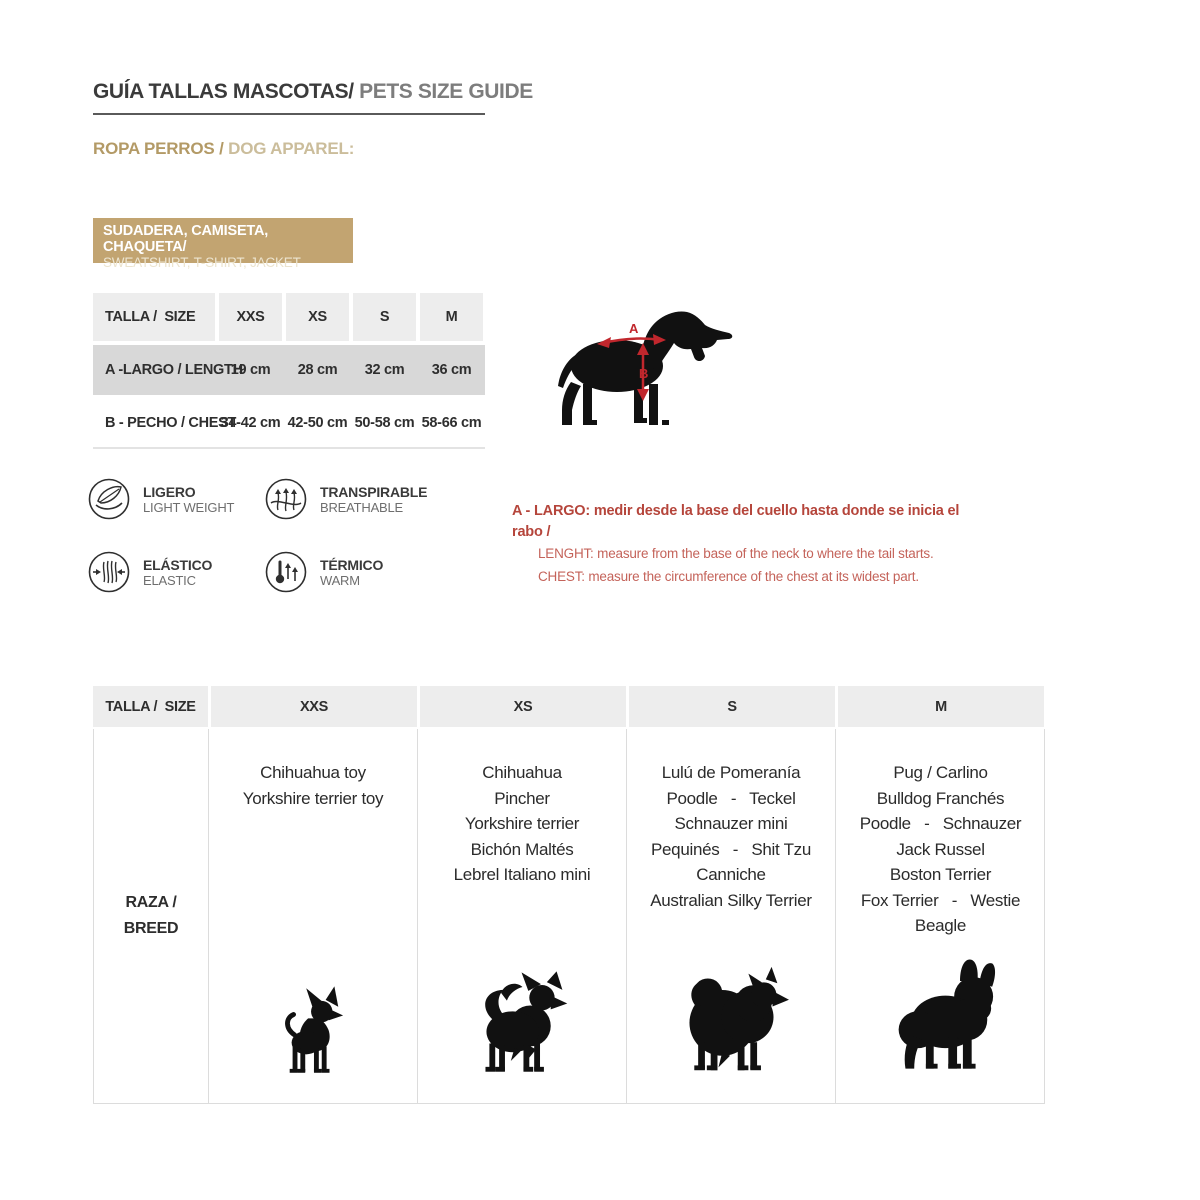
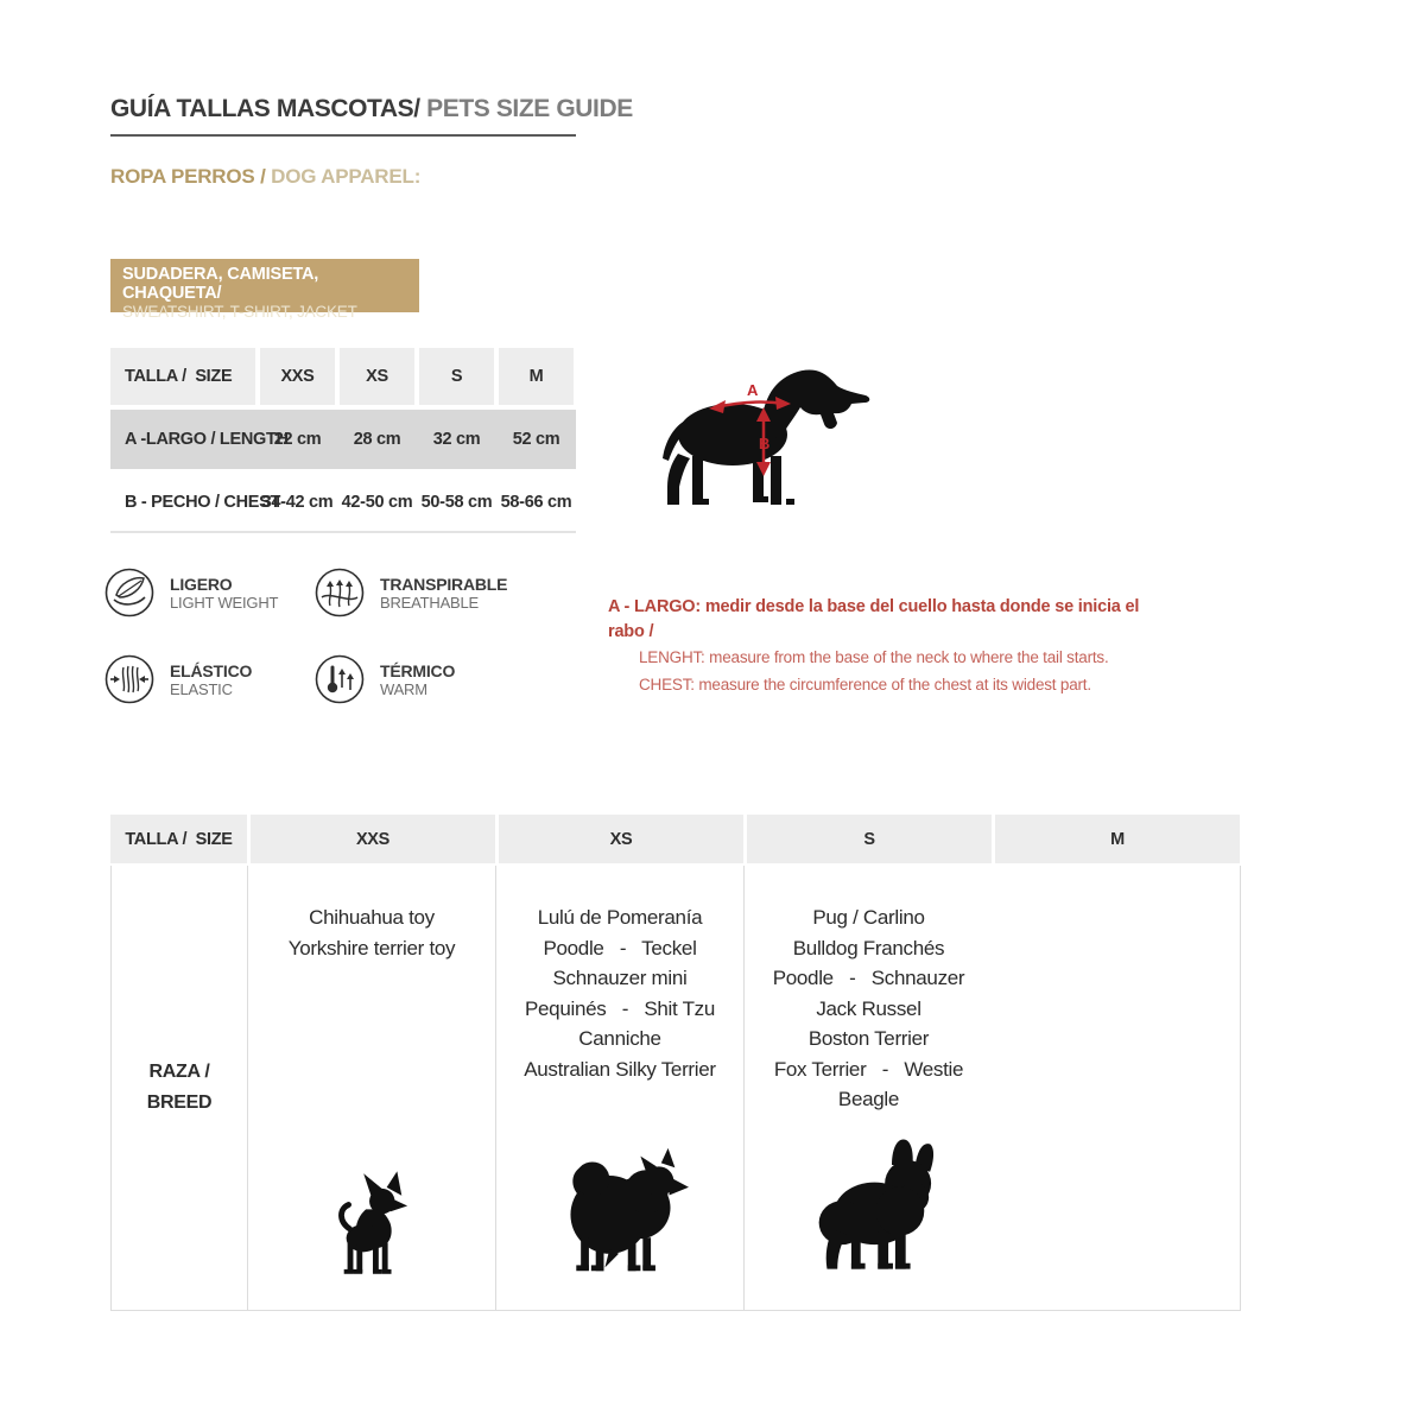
  GUÍA TALLAS MASCOTAS/ PETS SIZE GUIDE
  ROPA PERROS / DOG APPAREL:
  SUDADERA, CAMISETA, CHAQUETA/
  SWEATSHIRT, T-SHIRT, JACKET
  TALLA / SIZE
  XXS
  XS
  S
  M
  A -LARGO / LEN
- 19 cm
+ 22 cm
  28 cm
  32 cm
- 36 cm
+ 52 cm
  B - PECHO / CHE
  34-42 cm
  42-50 cm
  50-58 cm
  58-66 cm
  A
  B
  LIGERO
  LIGHT WEIGHT
  TRANSPIRABLE
  BREATHABLE
  ELÁSTICO
  ELASTIC
  TÉRMICO
  WARM
  A - LARGO: medir desde la base del cuello hasta donde se inicia el rabo /
  LENGHT: measure from the base of the neck to where the tail starts.
  CHEST: measure the circumference of the chest at its widest part.
  TALLA / SIZE
  XXS
  XS
  S
  M
  RAZA /
  BREED
  Chihuahua toy
  Yorkshire terrier toy
- Chihuahua
- Pincher
- Yorkshire terrier
- Bichón Maltés
- Lebrel Italiano mini
  Lulú de Pomeranía
  Poodle - Teckel
  Schnauzer mini
  Pequinés - Shit Tzu
  Canniche
  Australian Silky Terrier
  Pug / Carlino
  Bulldog Franchés
  Poodle - Schnauzer
  Jack Russel
  Boston Terrier
  Fox Terrier - Westie
  Beagle
